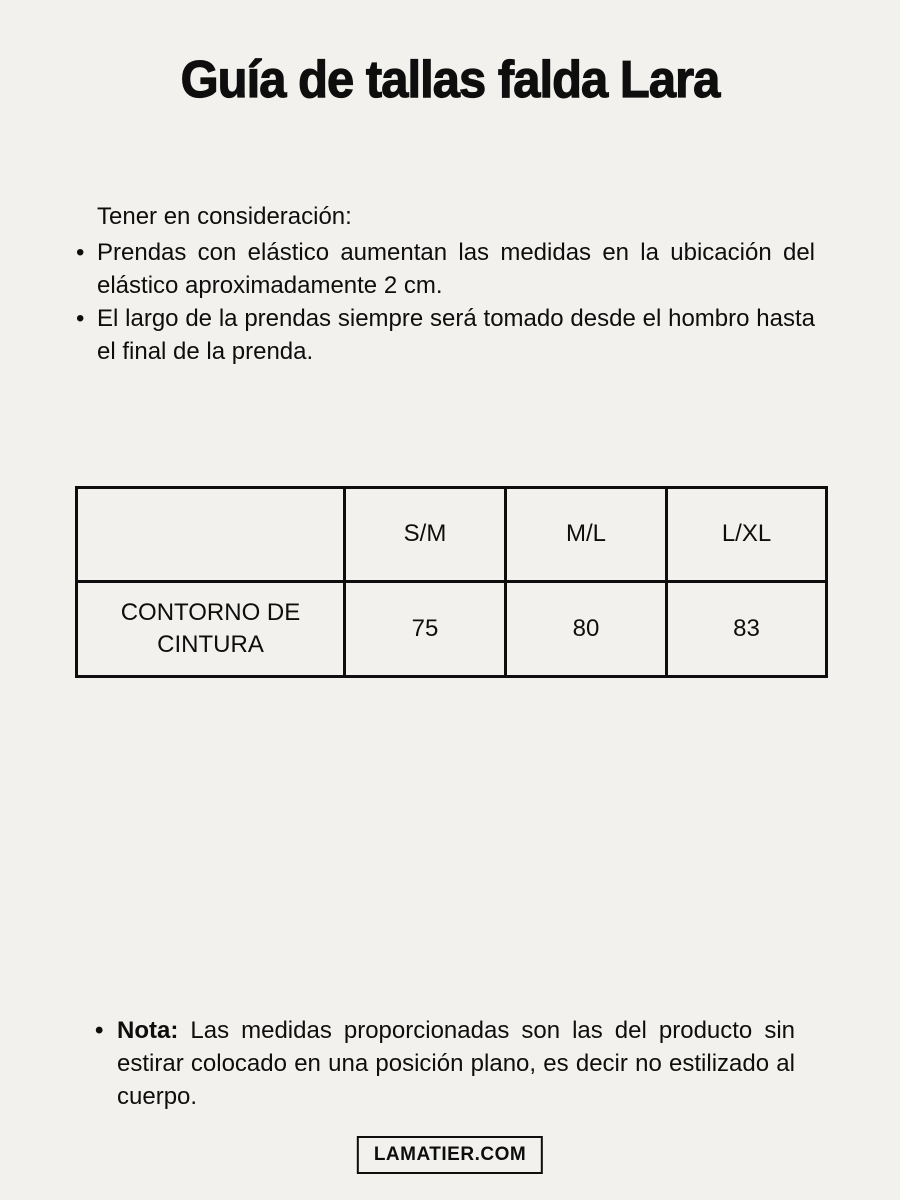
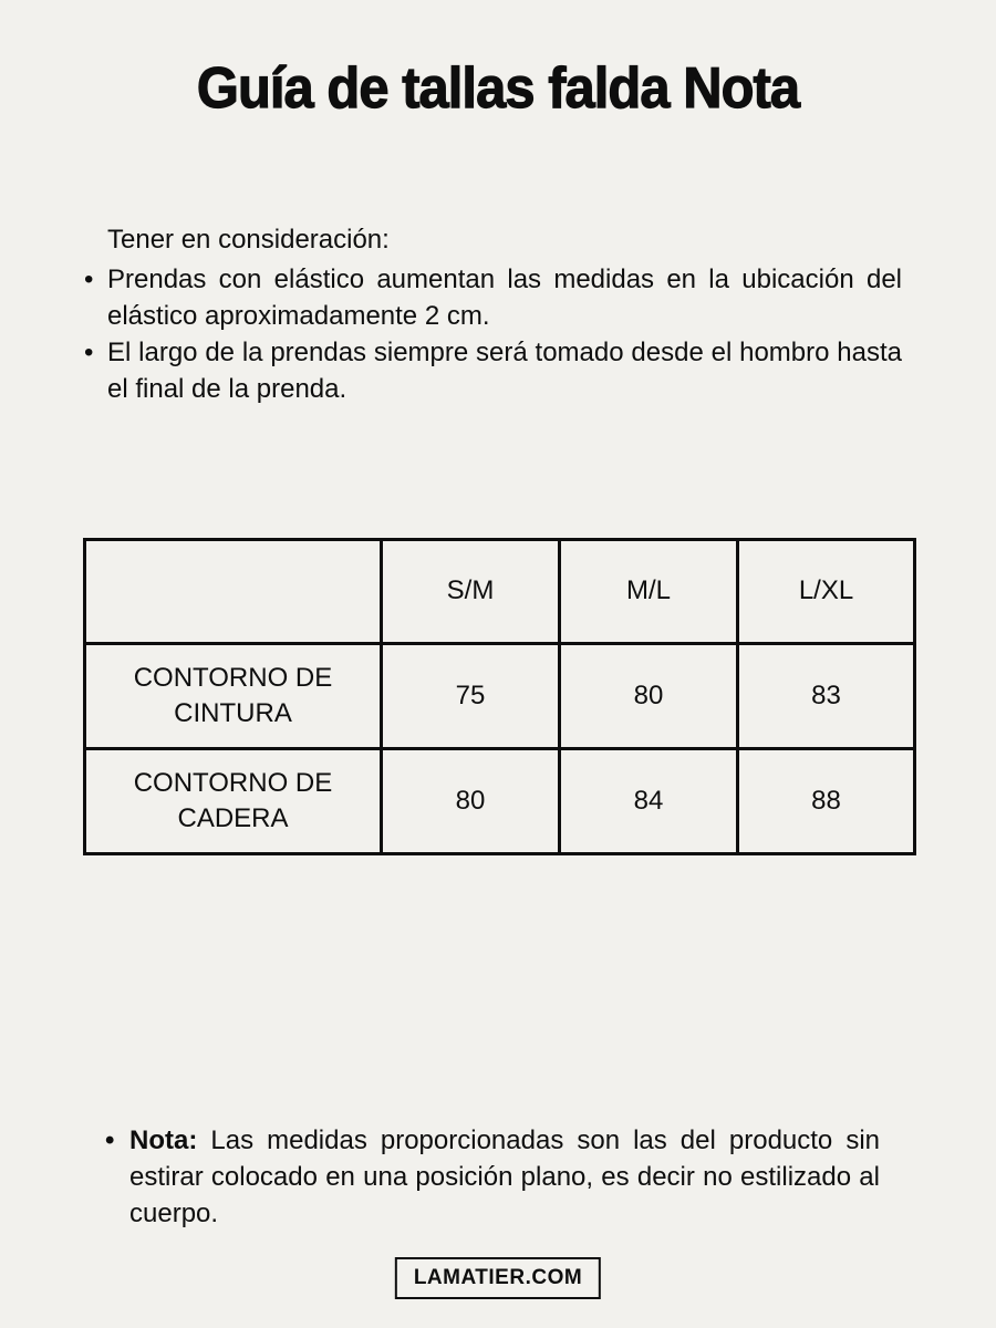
- Guía de tallas falda Lara
+ Guía de tallas falda Nota
  Tener en consideración:
  Prendas con elástico aumentan las medidas en la ubicación del elástico aproximadamente 2 cm.
  El largo de la prendas siempre será tomado desde el hombro hasta el final de la prenda.
  	S/M	M/L	L/XL
  CONTORNO DE CINTURA	75	80	83
+ CONTORNO DE CADERA	80	84	88
  Nota: Las medidas proporcionadas son las del producto sin estirar colocado en una posición plano, es decir no estilizado al cuerpo.
  LAMATIER.COM
